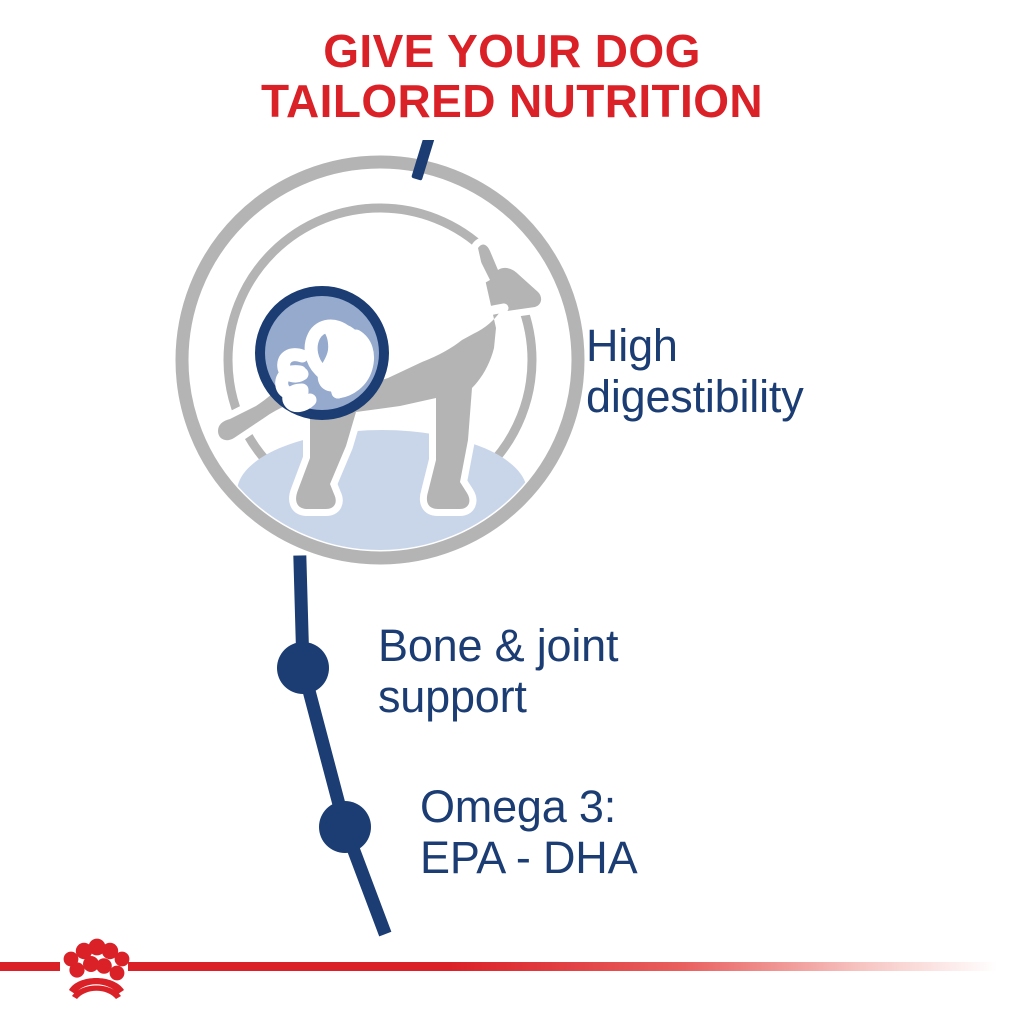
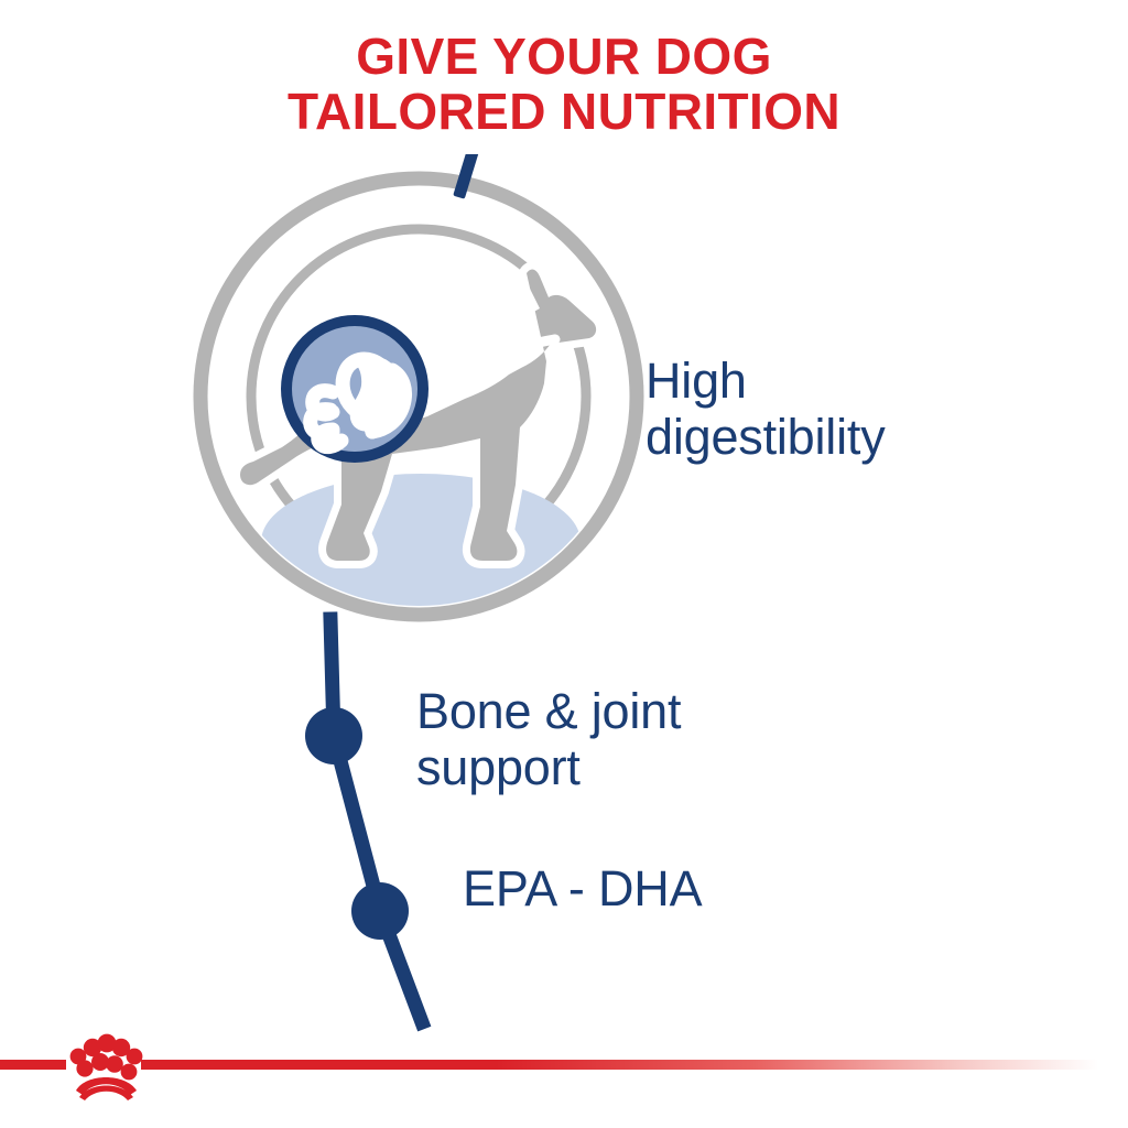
  GIVE YOUR DOG
  TAILORED NUTRITION
  High
  digestibility
  Bone & joint
  support
- Omega 3:
  EPA - DHA
